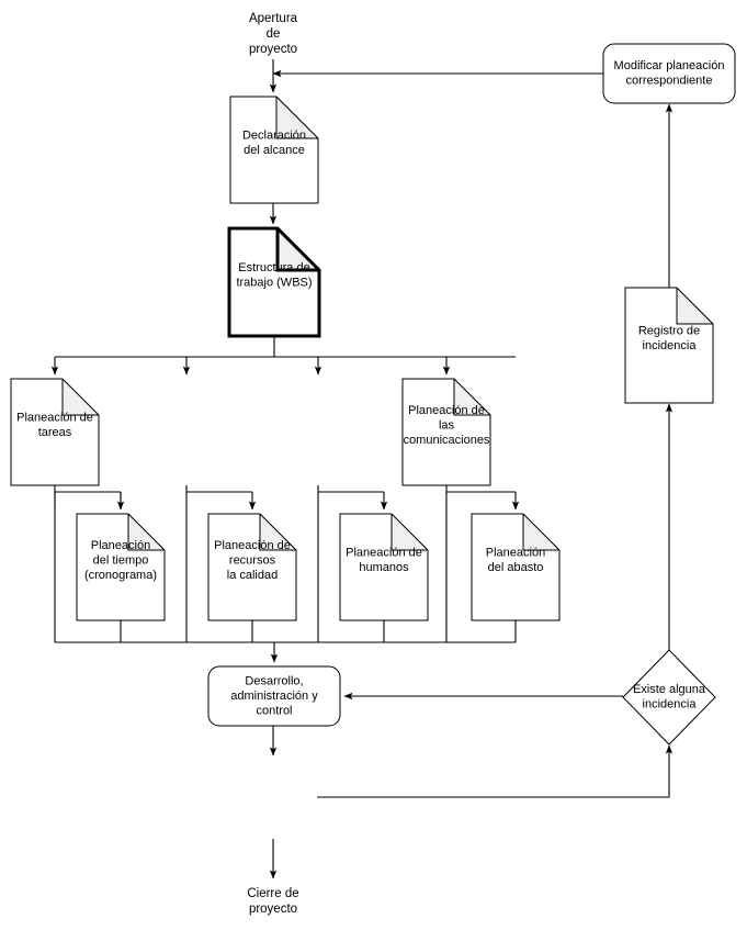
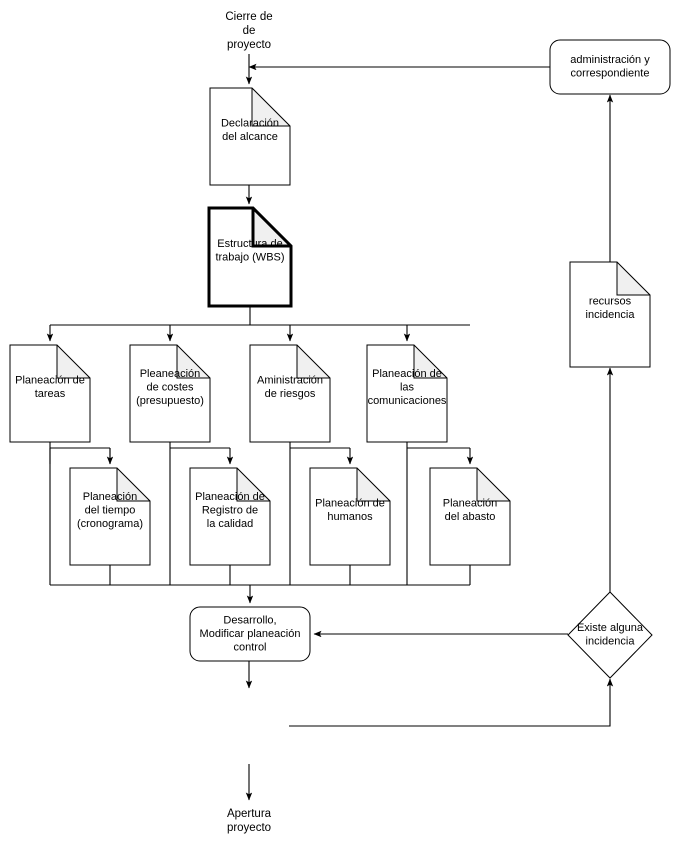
  Declaración
  del alcance
  Estructura de
  trabajo (WBS)
  Planeación de
  tareas
+ Pleaneación
+ de costes
+ (presupuesto)
+ Aministración
+ de riesgos
  Planeación de
  las
  comunicaciones
  Planeación
  del tiempo
  (cronograma)
  Planeación de
- recursos
+ Registro de
  la calidad
  Planeación de
  humanos
  Planeación
  del abasto
- Registro de
+ recursos
  incidencia
- Modificar planeación
+ administración y
  correspondiente
  Desarrollo,
- administración y
+ Modificar planeación
  control
  Existe alguna
  incidencia
- Apertura
+ Cierre de
  de
  proyecto
- Cierre de
+ Apertura
  proyecto
